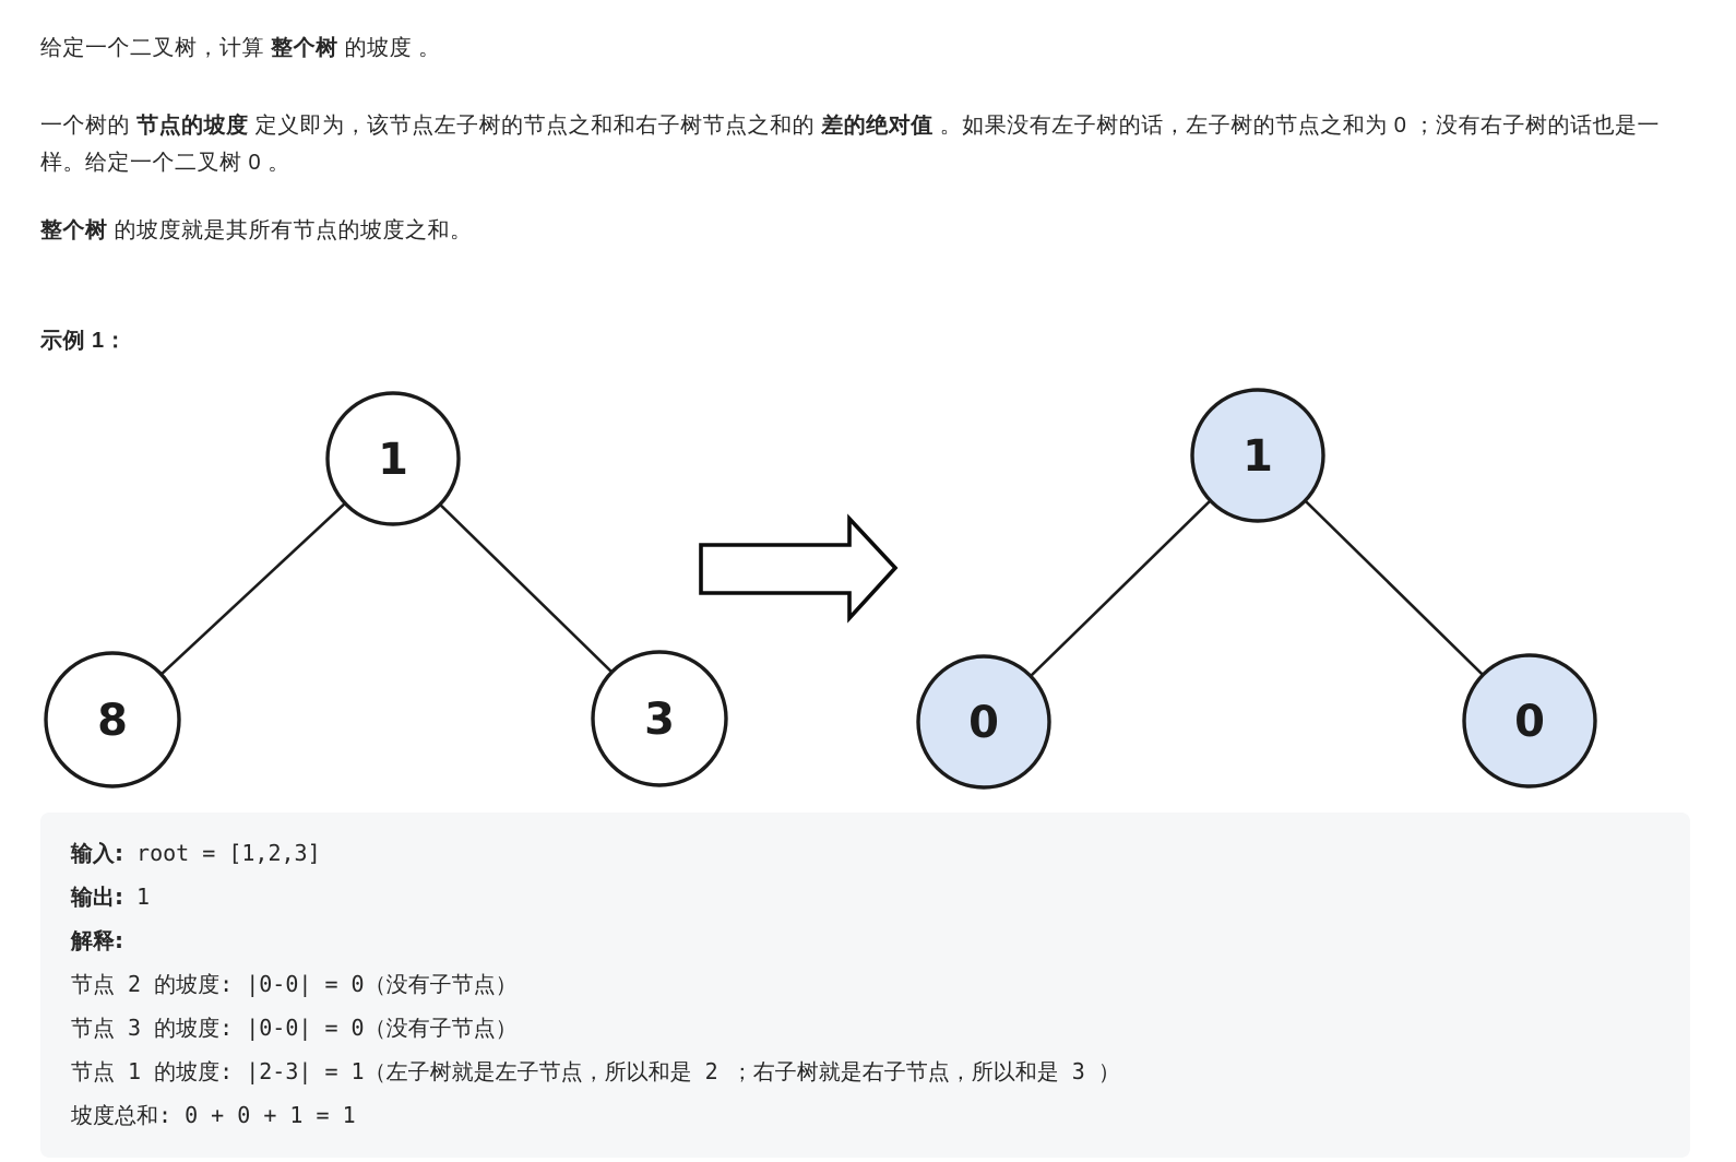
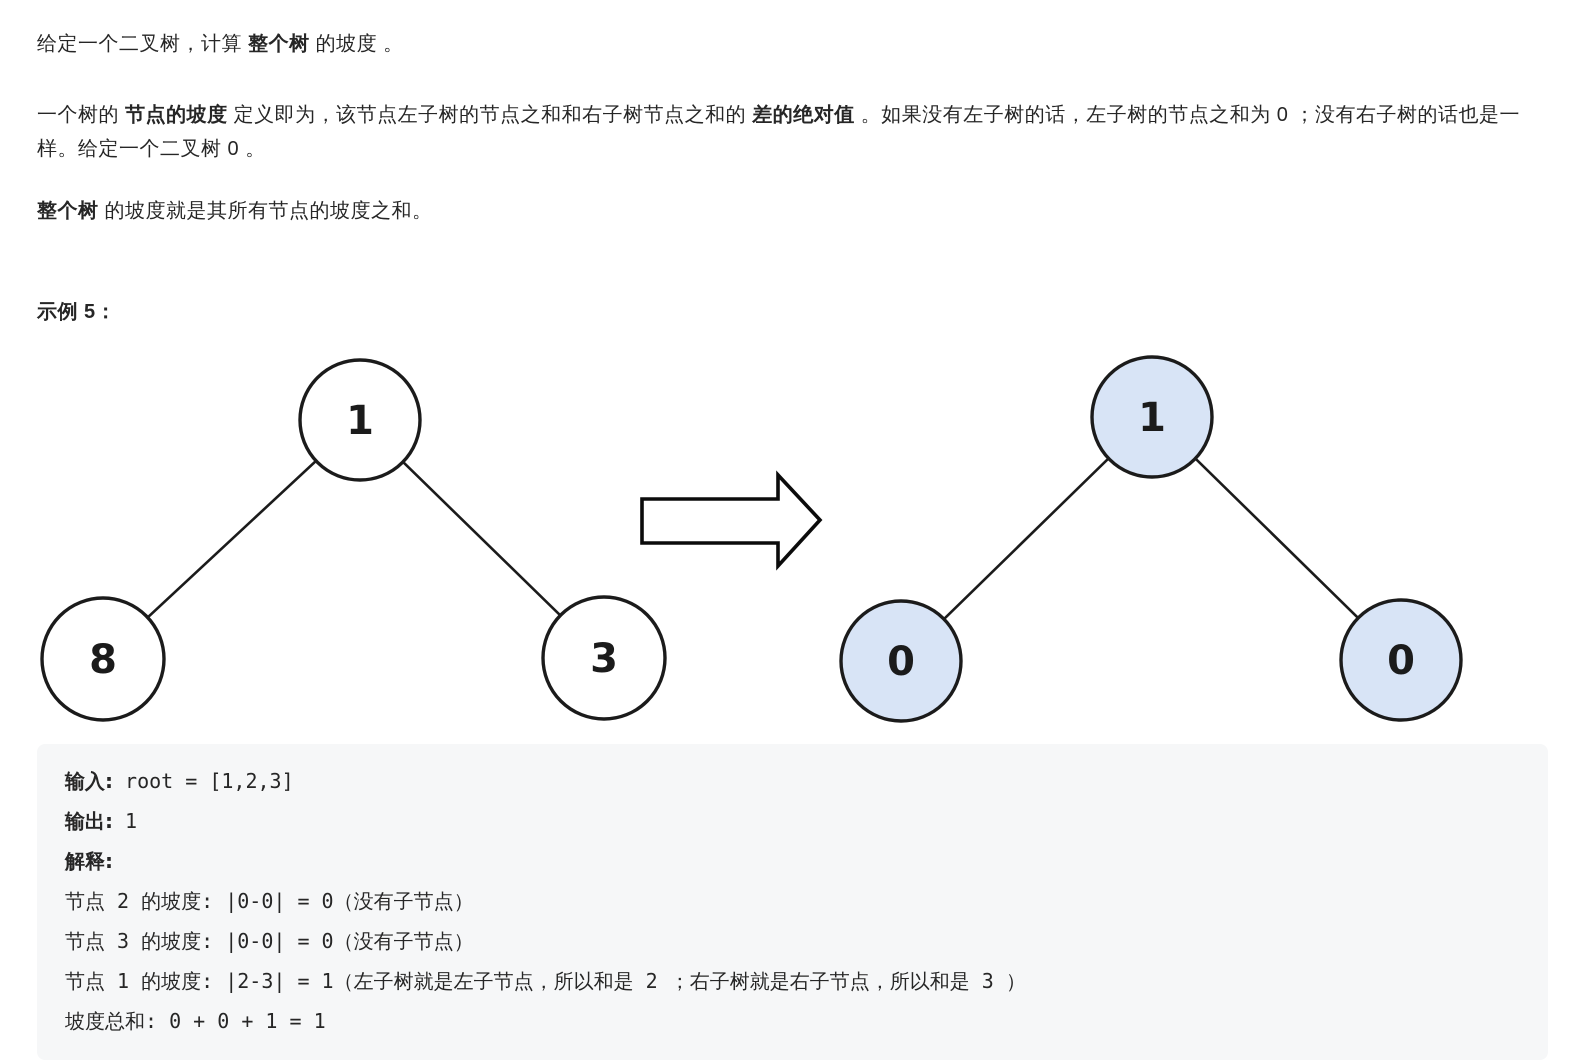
  给定一个二叉树，计算 整个树 的坡度 。
  一个树的 节点的坡度 定义即为，该节点左子树的节点之和和右子树节点之和的 差的绝对值 。如果没有左子树的话，左子树的节点之和为 0 ；没有右子树的话也是一样。给定一个二叉树 0 。
  整个树 的坡度就是其所有节点的坡度之和。
- 示例 1：
+ 示例 5：
  1
  8
  3
  1
  0
  0
  输入: root = [1,2,3]
  输出: 1
  解释:
  节点 2 的坡度: |0-0| = 0（没有子节点）
  节点 3 的坡度: |0-0| = 0（没有子节点）
  节点 1 的坡度: |2-3| = 1（左子树就是左子节点，所以和是 2 ；右子树就是右子节点，所以和是 3 ）
  坡度总和: 0 + 0 + 1 = 1
